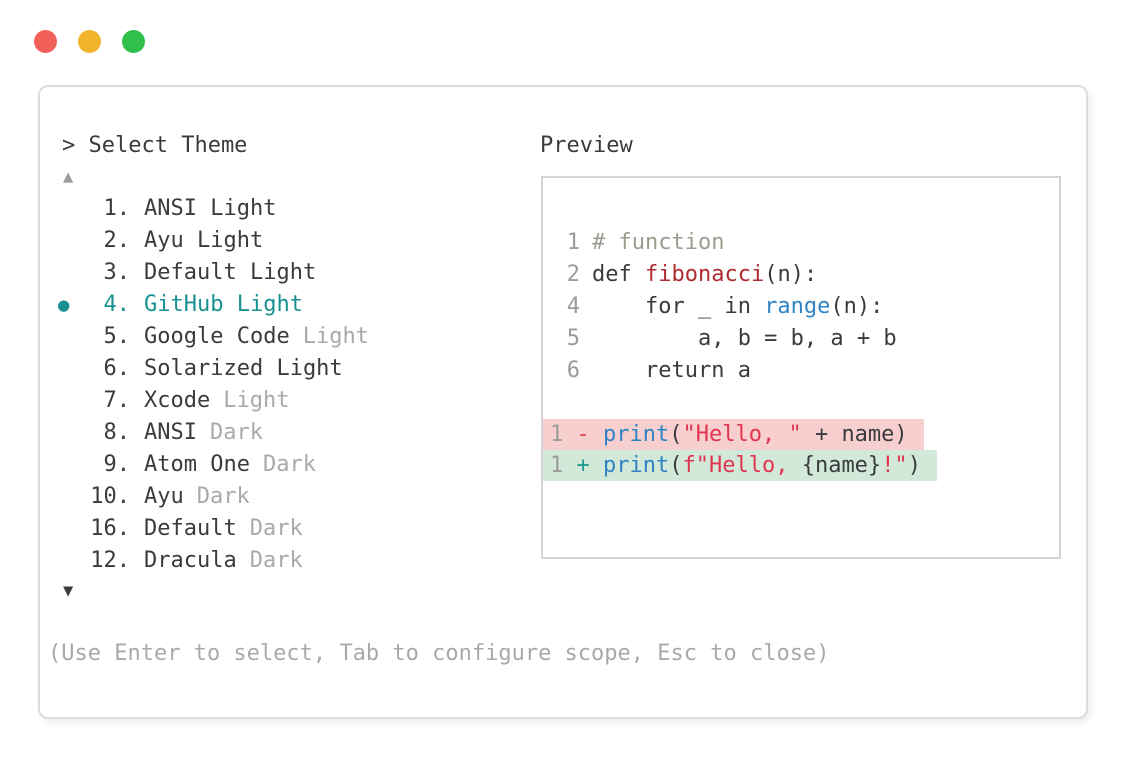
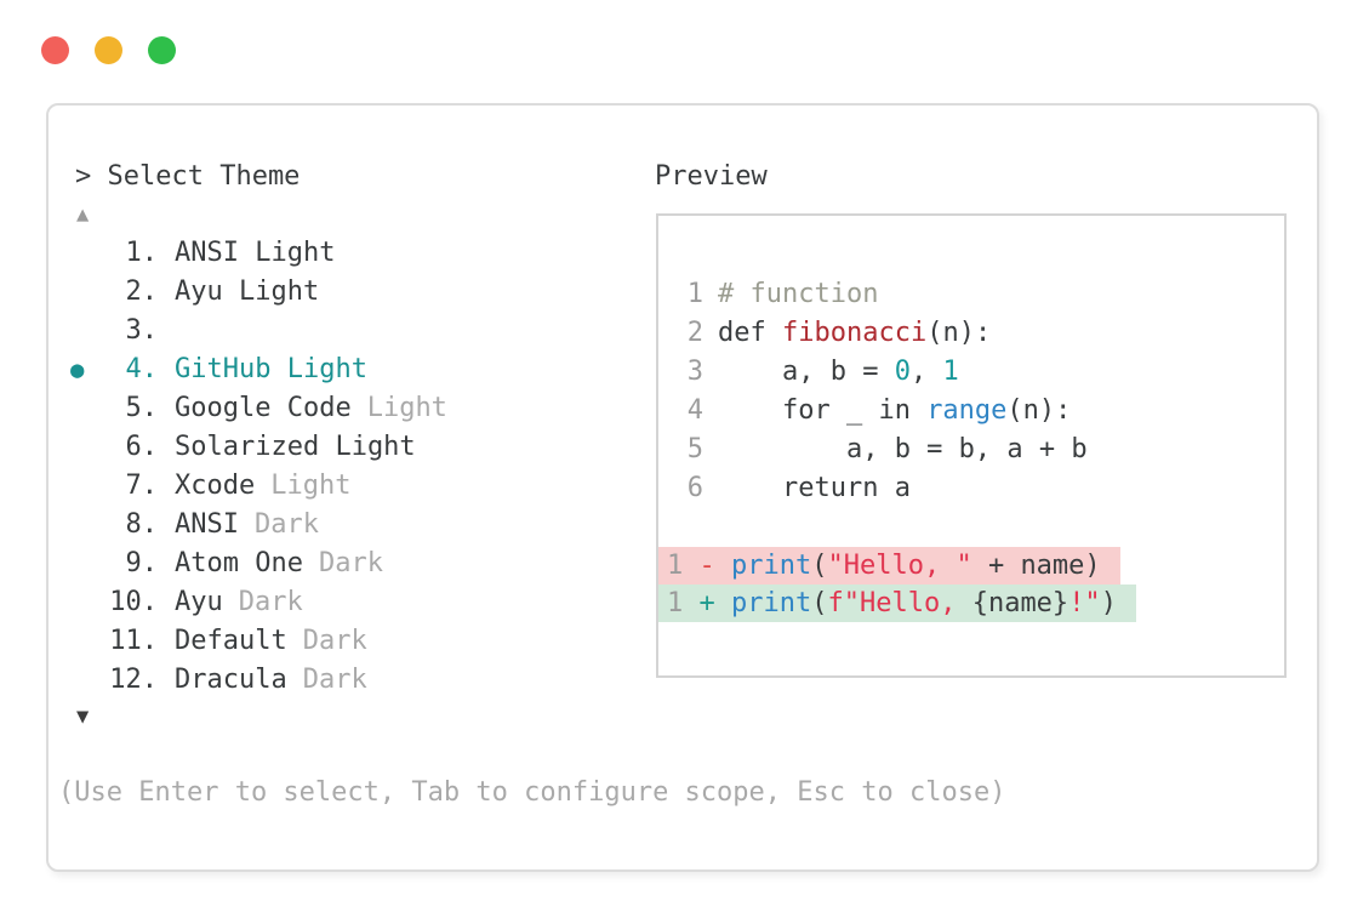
  > Select Theme
  ▲
  1.
  ANSI Light
  2.
  Ayu Light
  3.
- Default Light
  ●
  4.
  GitHub Light
  5.
  Google Code
  Light
  6.
  Solarized Light
  7.
  Xcode
  Light
  8.
  ANSI
  Dark
  9.
  Atom One
  Dark
  10.
  Ayu
  Dark
- 16.
+ 11.
  Default
  Dark
  12.
  Dracula
  Dark
  ▼
  Preview
  1
  # function
  2
  def fibonacci(n):
+ 3
+ a, b = 0, 1
  4
  for _ in range(n):
  5
  a, b = b, a + b
  6
  return a
  1
  -
  print("Hello, " + name)
  1
  +
  print(f"Hello, {name}!")
  (Use Enter to select, Tab to configure scope, Esc to close)
